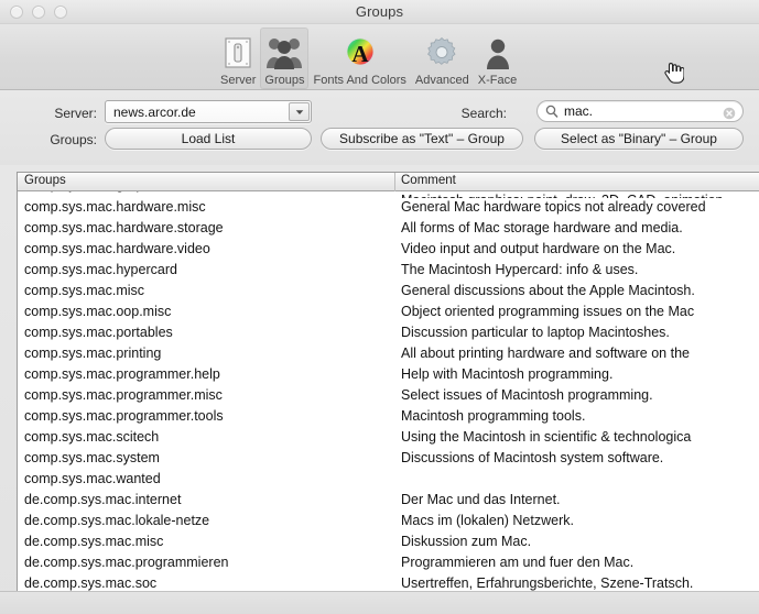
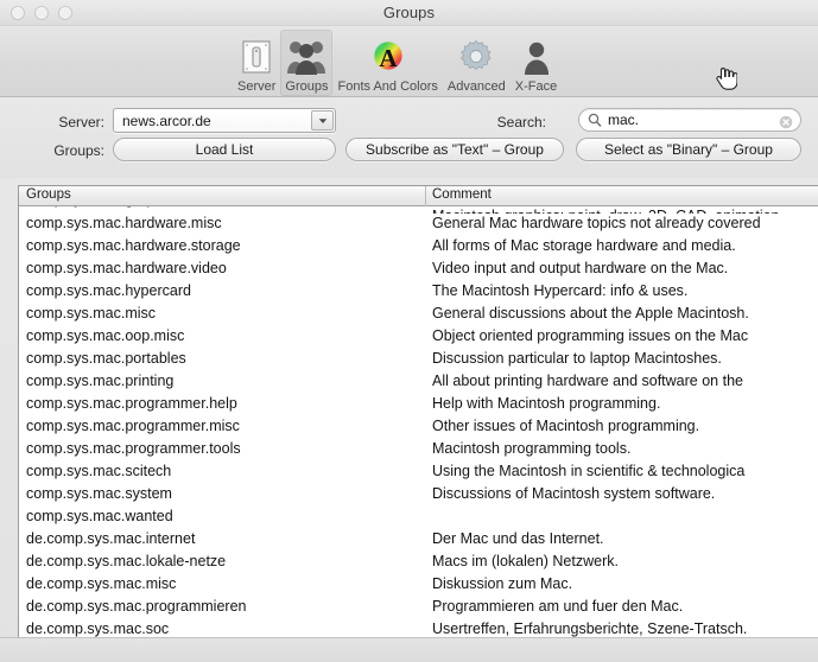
  Groups
  Server
  Groups
  A
  Fonts And Colors
  Advanced
  X-Face
  Server:
  news.arcor.de
  Groups:
  Load List
  Subscribe as "Text" – Group
  Select as "Binary" – Group
  Search:
  mac.
  Groups
  Comment
  comp.sys.mac.hardware.misc
  General Mac hardware topics not already covered
  comp.sys.mac.hardware.storage
  All forms of Mac storage hardware and media.
  comp.sys.mac.hardware.video
  Video input and output hardware on the Mac.
  comp.sys.mac.hypercard
  The Macintosh Hypercard: info & uses.
  comp.sys.mac.misc
  General discussions about the Apple Macintosh.
  comp.sys.mac.oop.misc
  Object oriented programming issues on the Mac
  comp.sys.mac.portables
  Discussion particular to laptop Macintoshes.
  comp.sys.mac.printing
  All about printing hardware and software on the
  comp.sys.mac.programmer.help
  Help with Macintosh programming.
  comp.sys.mac.programmer.misc
- Select issues of Macintosh programming.
+ Other issues of Macintosh programming.
  comp.sys.mac.programmer.tools
  Macintosh programming tools.
  comp.sys.mac.scitech
  Using the Macintosh in scientific & technologica
  comp.sys.mac.system
  Discussions of Macintosh system software.
  comp.sys.mac.wanted
  de.comp.sys.mac.internet
  Der Mac und das Internet.
  de.comp.sys.mac.lokale-netze
  Macs im (lokalen) Netzwerk.
  de.comp.sys.mac.misc
  Diskussion zum Mac.
  de.comp.sys.mac.programmieren
  Programmieren am und fuer den Mac.
  de.comp.sys.mac.soc
  Usertreffen, Erfahrungsberichte, Szene-Tratsch.
